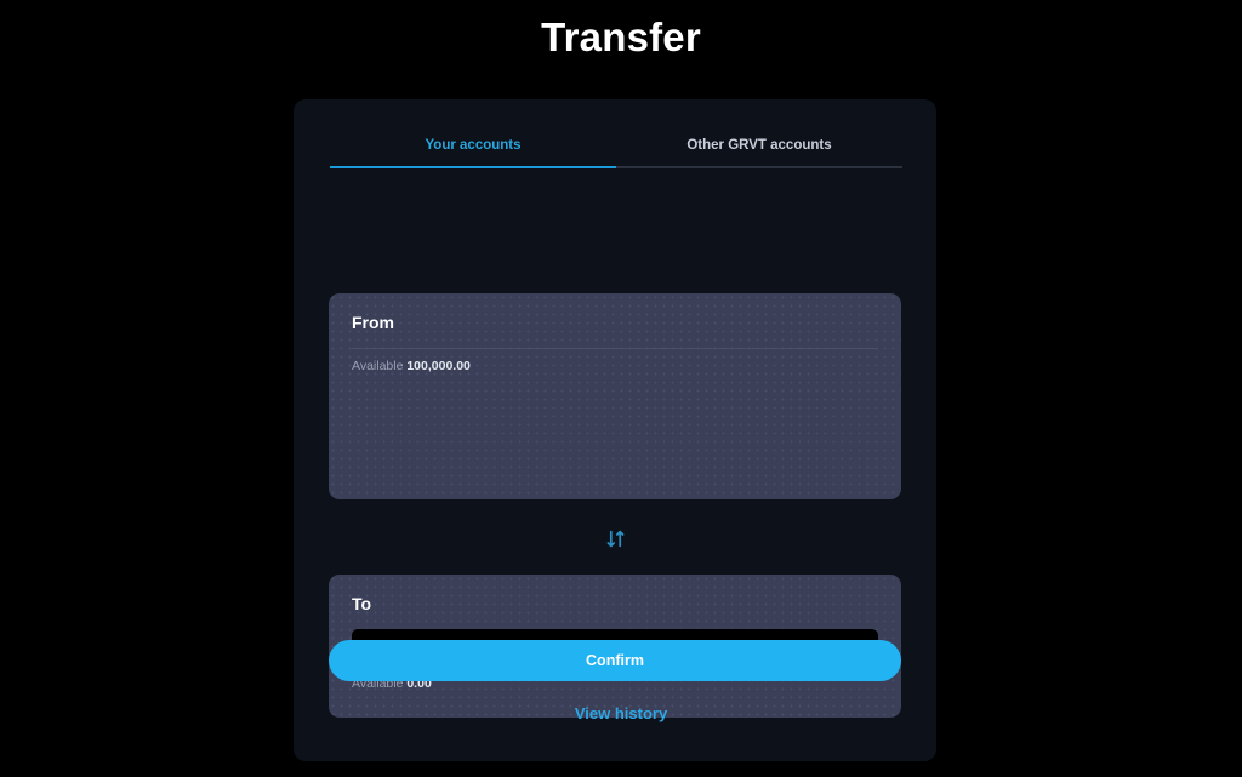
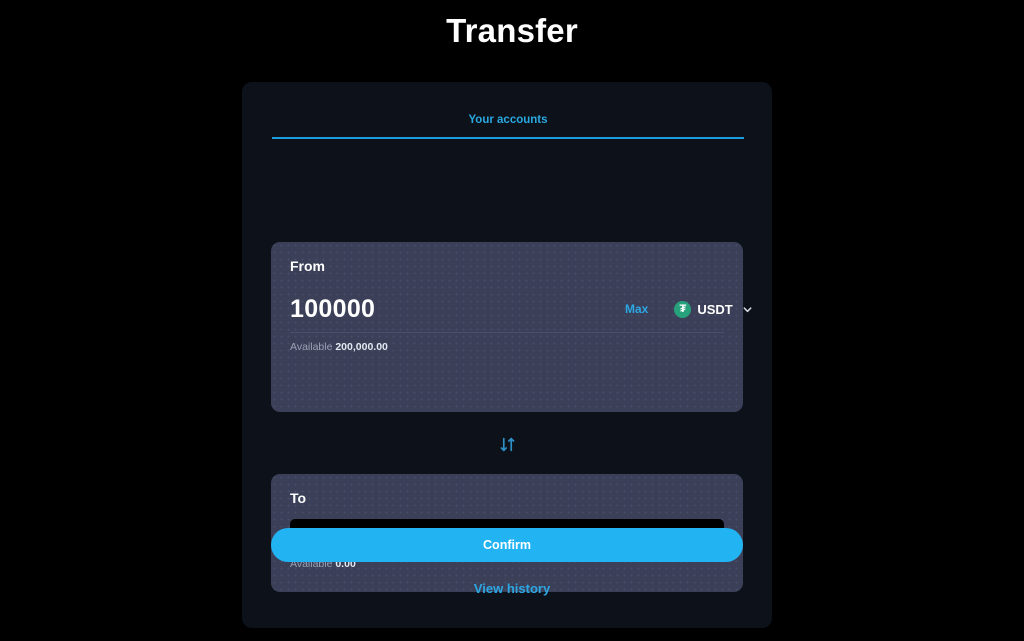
  Transfer
  Your accounts
- Other GRVT accounts
  From
+ 100000
+ Max
+ ₮
+ USDT
- Available 100,000.00
+ Available 200,000.00
  To
  Available 0.00
  Confirm
  View history
